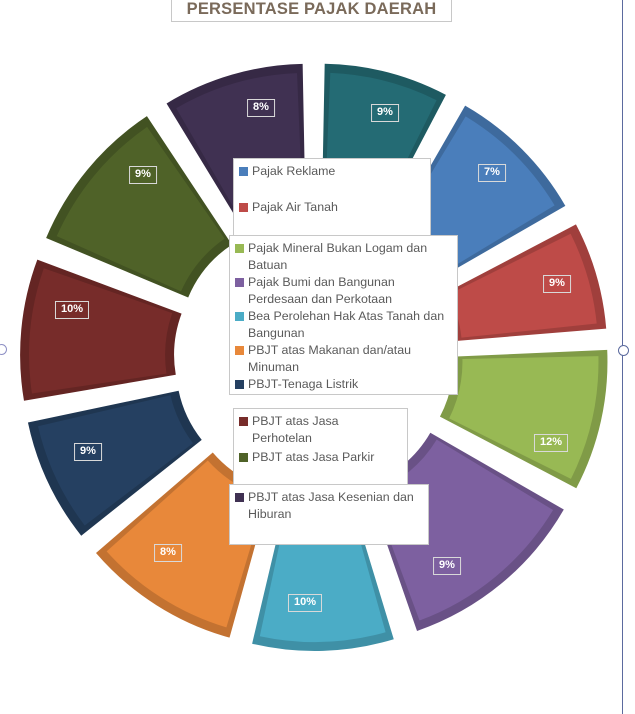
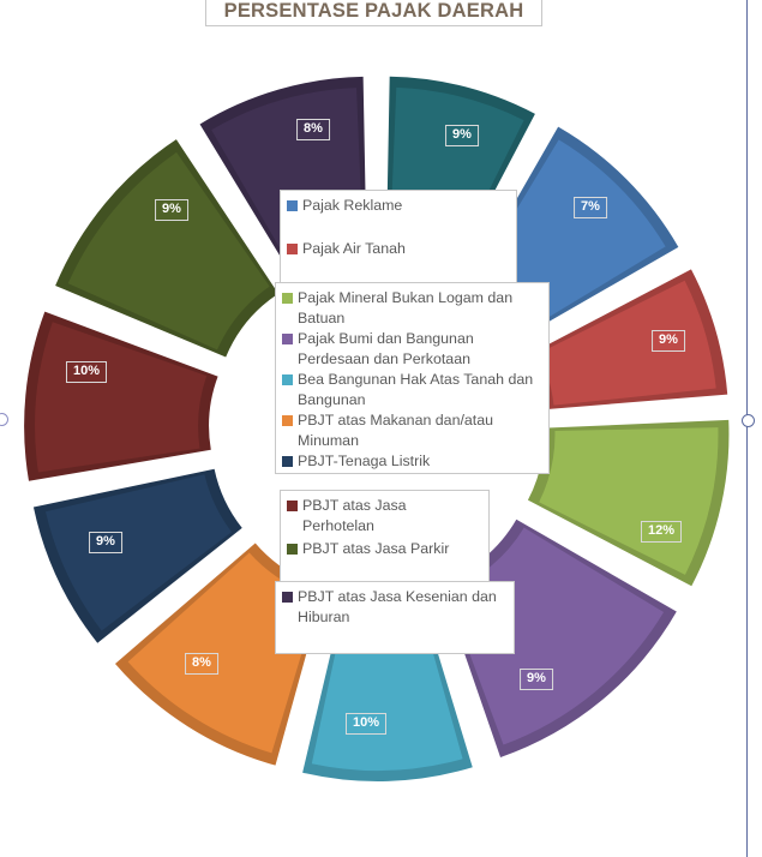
  PERSENTASE PAJAK DAERAH
  8%
  9%
  7%
  9%
  12%
  9%
  10%
  8%
  9%
  10%
  9%
  Pajak Reklame
  Pajak Air Tanah
  Pajak Mineral Bukan Logam dan Batuan
  Pajak Bumi dan Bangunan Perdesaan dan Perkotaan
- Bea Perolehan Hak Atas Tanah dan Bangunan
+ Bea Bangunan Hak Atas Tanah dan Bangunan
  PBJT atas Makanan dan/atau Minuman
  PBJT-Tenaga Listrik
  PBJT atas Jasa Perhotelan
  PBJT atas Jasa Parkir
  PBJT atas Jasa Kesenian dan Hiburan
